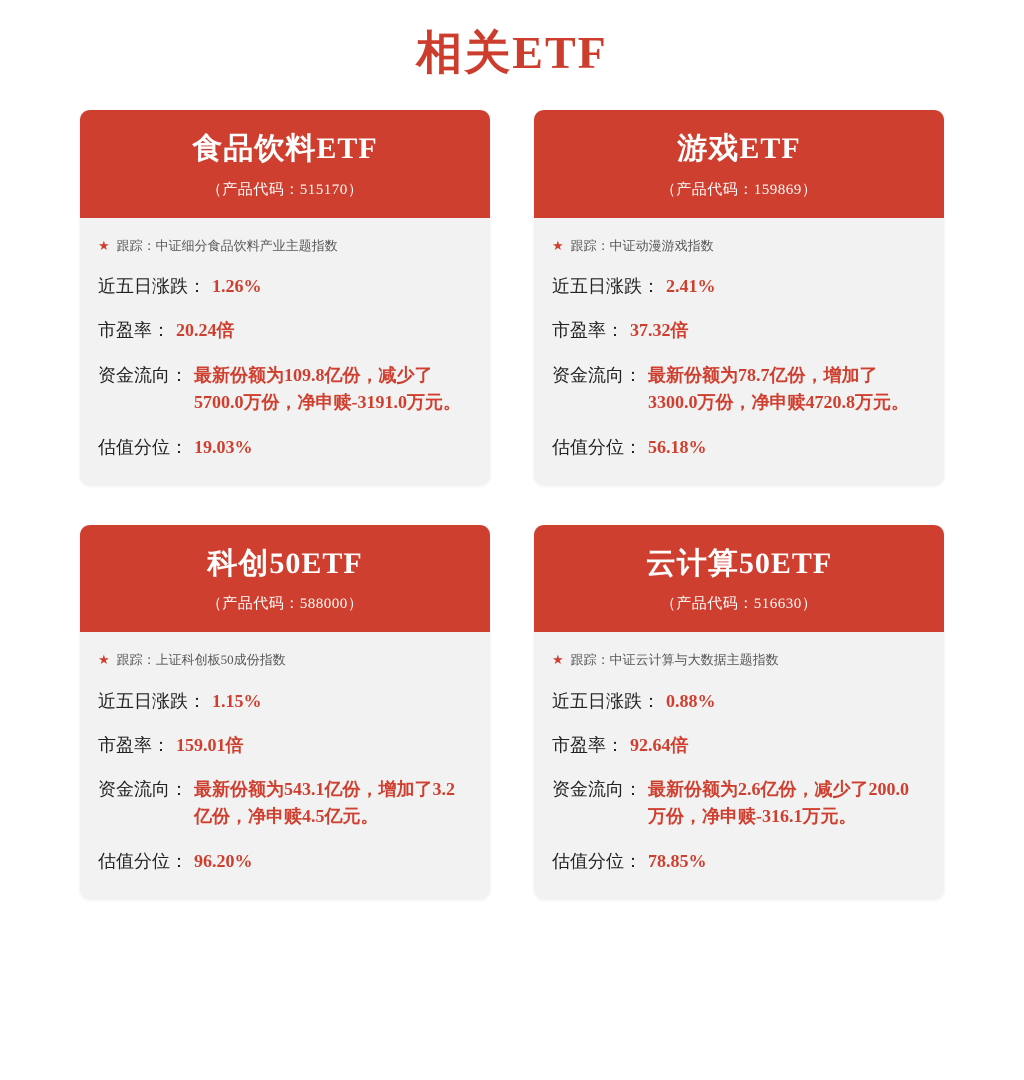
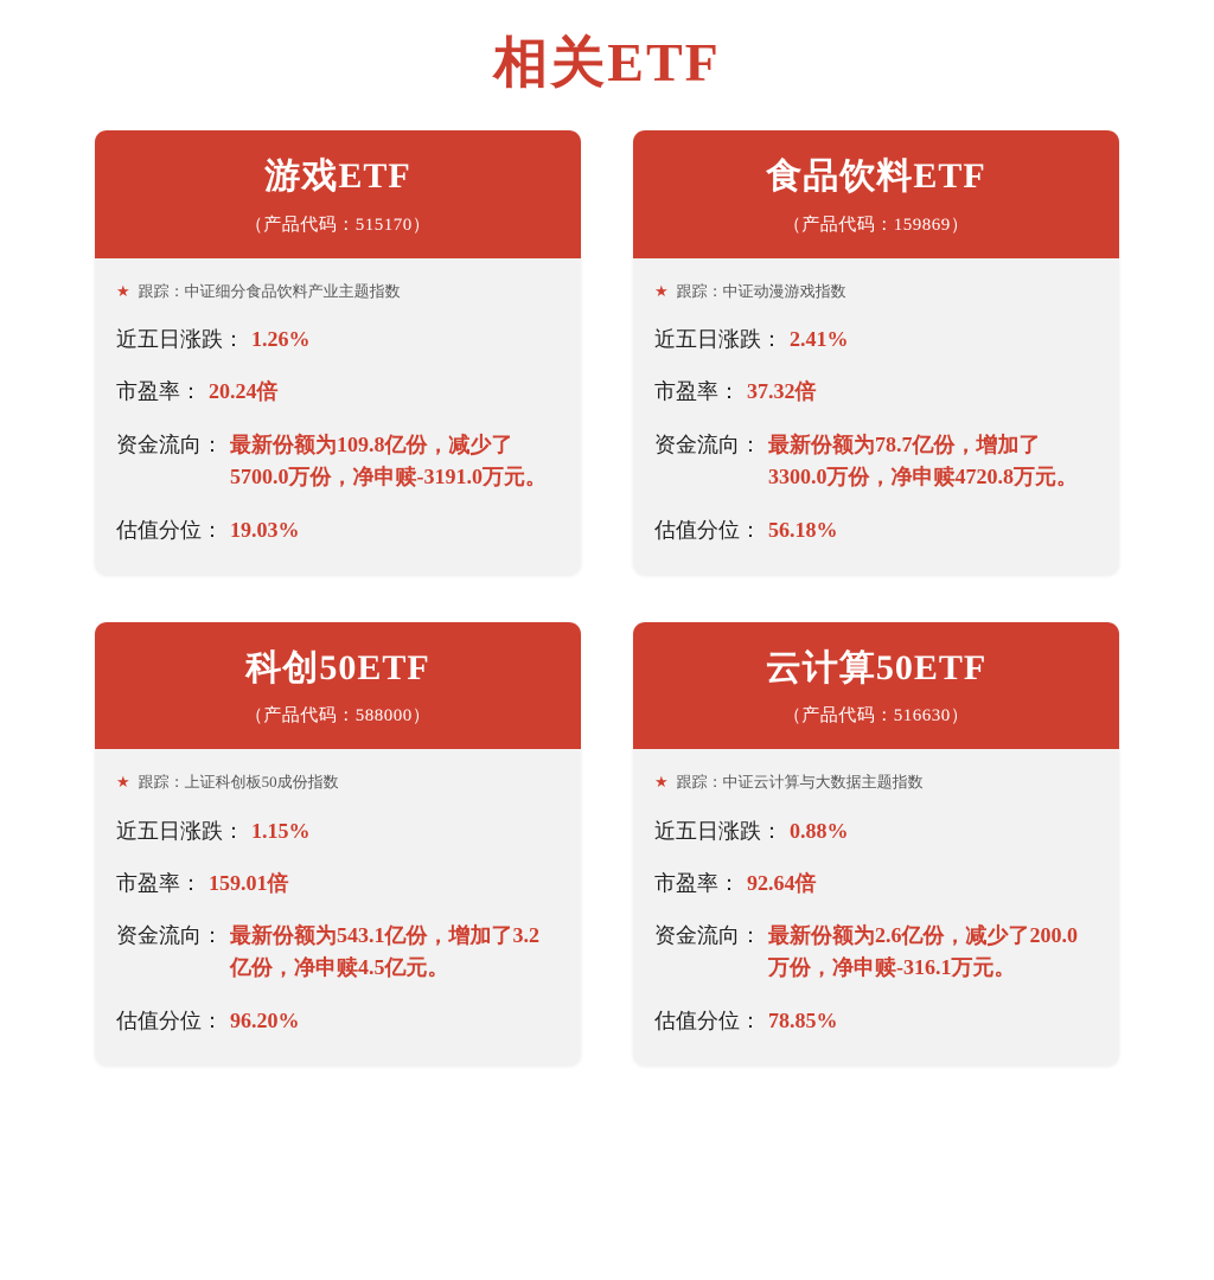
  相关ETF
- 食品饮料ETF
+ 游戏ETF
  （产品代码：515170）
  ★
  跟踪：中证细分食品饮料产业主题指数
  近五日涨跌：
  1.26%
  市盈率：
  20.24倍
  资金流向：
  最新份额为109.8亿份，减少了5700.0万份，净申赎-3191.0万元。
  估值分位：
  19.03%
- 游戏ETF
+ 食品饮料ETF
  （产品代码：159869）
  ★
  跟踪：中证动漫游戏指数
  近五日涨跌：
  2.41%
  市盈率：
  37.32倍
  资金流向：
  最新份额为78.7亿份，增加了3300.0万份，净申赎4720.8万元。
  估值分位：
  56.18%
  科创50ETF
  （产品代码：588000）
  ★
  跟踪：上证科创板50成份指数
  近五日涨跌：
  1.15%
  市盈率：
  159.01倍
  资金流向：
  最新份额为543.1亿份，增加了3.2亿份，净申赎4.5亿元。
  估值分位：
  96.20%
  云计算50ETF
  （产品代码：516630）
  ★
  跟踪：中证云计算与大数据主题指数
  近五日涨跌：
  0.88%
  市盈率：
  92.64倍
  资金流向：
  最新份额为2.6亿份，减少了200.0万份，净申赎-316.1万元。
  估值分位：
  78.85%
